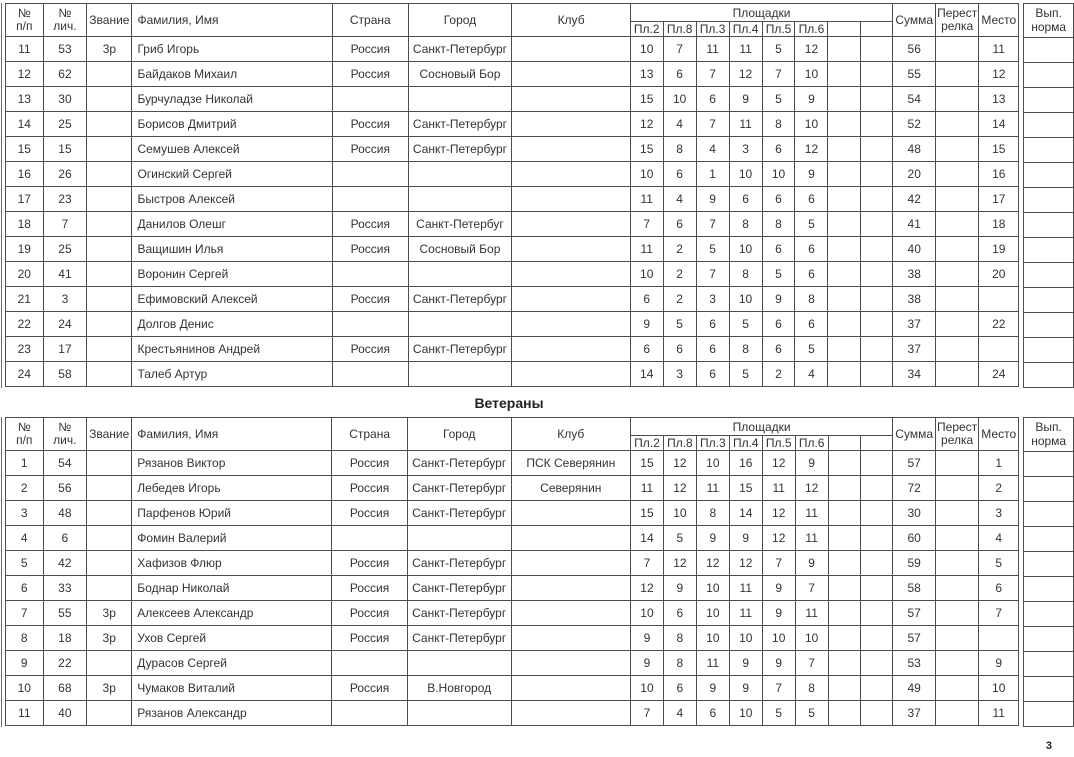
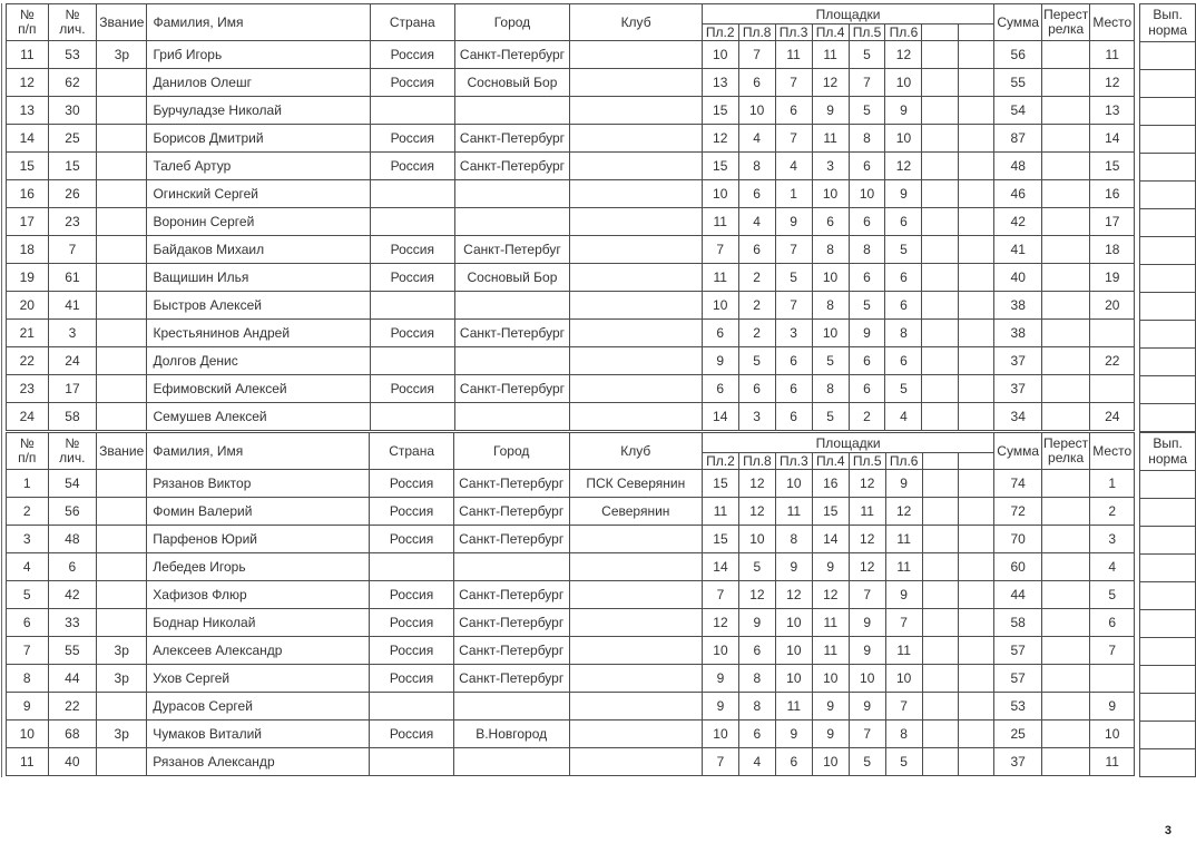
  № п/п	№ лич.	Звание	Фамилия, Имя	Страна	Город	Клуб	Площадки	Сумма	Перест релка	Место
  Пл.2	Пл.8	Пл.3	Пл.4	Пл.5	Пл.6
  11	53	3р	Гриб Игорь	Россия	Санкт-Петербург		10	7	11	11	5	12			56		11
- 12	62		Байдаков Михаил	Россия	Сосновый Бор		13	6	7	12	7	10			55		12
+ 12	62		Данилов Олешг	Россия	Сосновый Бор		13	6	7	12	7	10			55		12
  13	30		Бурчуладзе Николай				15	10	6	9	5	9			54		13
- 14	25		Борисов Дмитрий	Россия	Санкт-Петербург		12	4	7	11	8	10			52		14
+ 14	25		Борисов Дмитрий	Россия	Санкт-Петербург		12	4	7	11	8	10			87		14
- 15	15		Семушев Алексей	Россия	Санкт-Петербург		15	8	4	3	6	12			48		15
+ 15	15		Талеб Артур	Россия	Санкт-Петербург		15	8	4	3	6	12			48		15
- 16	26		Огинский Сергей				10	6	1	10	10	9			20		16
+ 16	26		Огинский Сергей				10	6	1	10	10	9			46		16
- 17	23		Быстров Алексей				11	4	9	6	6	6			42		17
+ 17	23		Воронин Сергей				11	4	9	6	6	6			42		17
- 18	7		Данилов Олешг	Россия	Санкт-Петербуг		7	6	7	8	8	5			41		18
+ 18	7		Байдаков Михаил	Россия	Санкт-Петербуг		7	6	7	8	8	5			41		18
- 19	25		Ващишин Илья	Россия	Сосновый Бор		11	2	5	10	6	6			40		19
+ 19	61		Ващишин Илья	Россия	Сосновый Бор		11	2	5	10	6	6			40		19
- 20	41		Воронин Сергей				10	2	7	8	5	6			38		20
+ 20	41		Быстров Алексей				10	2	7	8	5	6			38		20
- 21	3		Ефимовский Алексей	Россия	Санкт-Петербург		6	2	3	10	9	8			38
+ 21	3		Крестьянинов Андрей	Россия	Санкт-Петербург		6	2	3	10	9	8			38
  22	24		Долгов Денис				9	5	6	5	6	6			37		22
- 23	17		Крестьянинов Андрей	Россия	Санкт-Петербург		6	6	6	8	6	5			37
+ 23	17		Ефимовский Алексей	Россия	Санкт-Петербург		6	6	6	8	6	5			37
- 24	58		Талеб Артур				14	3	6	5	2	4			34		24
+ 24	58		Семушев Алексей				14	3	6	5	2	4			34		24
  Вып. норма
- Ветераны
  № п/п	№ лич.	Звание	Фамилия, Имя	Страна	Город	Клуб	Площадки	Сумма	Перест релка	Место
  Пл.2	Пл.8	Пл.3	Пл.4	Пл.5	Пл.6
- 1	54		Рязанов Виктор	Россия	Санкт-Петербург	ПСК Северянин	15	12	10	16	12	9			57		1
+ 1	54		Рязанов Виктор	Россия	Санкт-Петербург	ПСК Северянин	15	12	10	16	12	9			74		1
- 2	56		Лебедев Игорь	Россия	Санкт-Петербург	Северянин	11	12	11	15	11	12			72		2
+ 2	56		Фомин Валерий	Россия	Санкт-Петербург	Северянин	11	12	11	15	11	12			72		2
- 3	48		Парфенов Юрий	Россия	Санкт-Петербург		15	10	8	14	12	11			30		3
+ 3	48		Парфенов Юрий	Россия	Санкт-Петербург		15	10	8	14	12	11			70		3
- 4	6		Фомин Валерий				14	5	9	9	12	11			60		4
+ 4	6		Лебедев Игорь				14	5	9	9	12	11			60		4
- 5	42		Хафизов Флюр	Россия	Санкт-Петербург		7	12	12	12	7	9			59		5
+ 5	42		Хафизов Флюр	Россия	Санкт-Петербург		7	12	12	12	7	9			44		5
  6	33		Боднар Николай	Россия	Санкт-Петербург		12	9	10	11	9	7			58		6
  7	55	3р	Алексеев Александр	Россия	Санкт-Петербург		10	6	10	11	9	11			57		7
- 8	18	3р	Ухов Сергей	Россия	Санкт-Петербург		9	8	10	10	10	10			57
+ 8	44	3р	Ухов Сергей	Россия	Санкт-Петербург		9	8	10	10	10	10			57
  9	22		Дурасов Сергей				9	8	11	9	9	7			53		9
- 10	68	3р	Чумаков Виталий	Россия	В.Новгород		10	6	9	9	7	8			49		10
+ 10	68	3р	Чумаков Виталий	Россия	В.Новгород		10	6	9	9	7	8			25		10
  11	40		Рязанов Александр				7	4	6	10	5	5			37		11
  Вып. норма
  3
